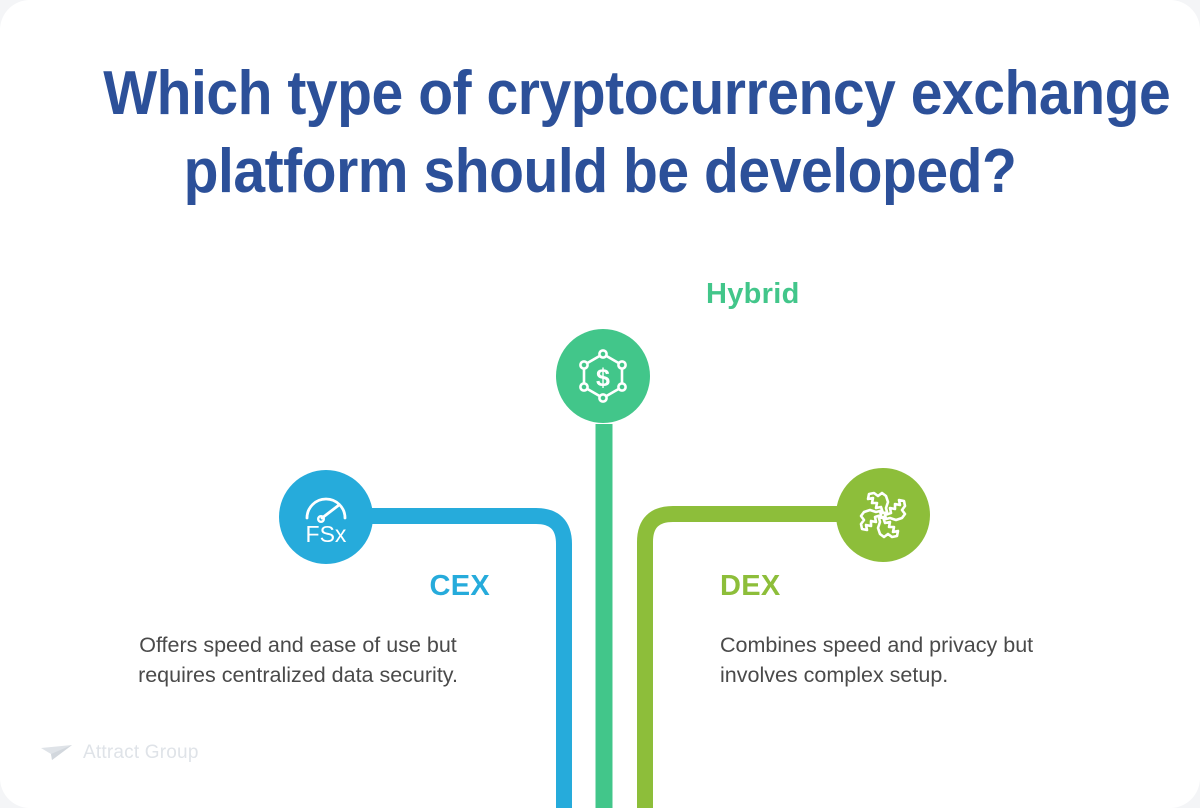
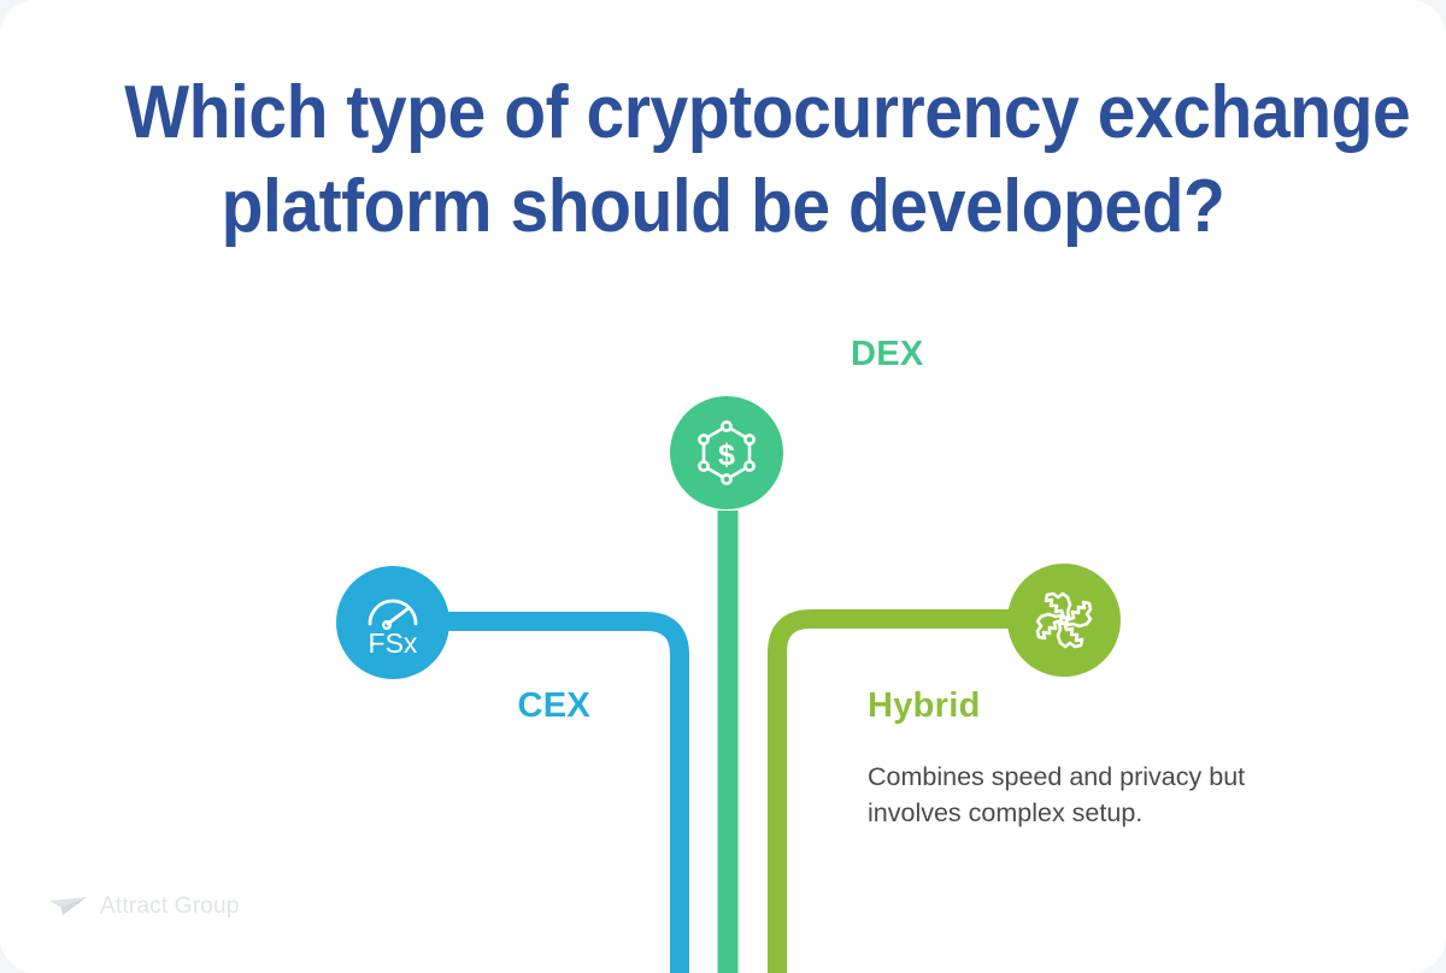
  Which type of cryptocurrency exchan
  platform should be developed?
  $
  FSx
- Hybrid
+ DEX
  CEX
- DEX
+ Hybrid
- Offers speed and ease of use but requires centralized data security.
  Combines speed and privacy but involves complex setup.
  Attract Group
